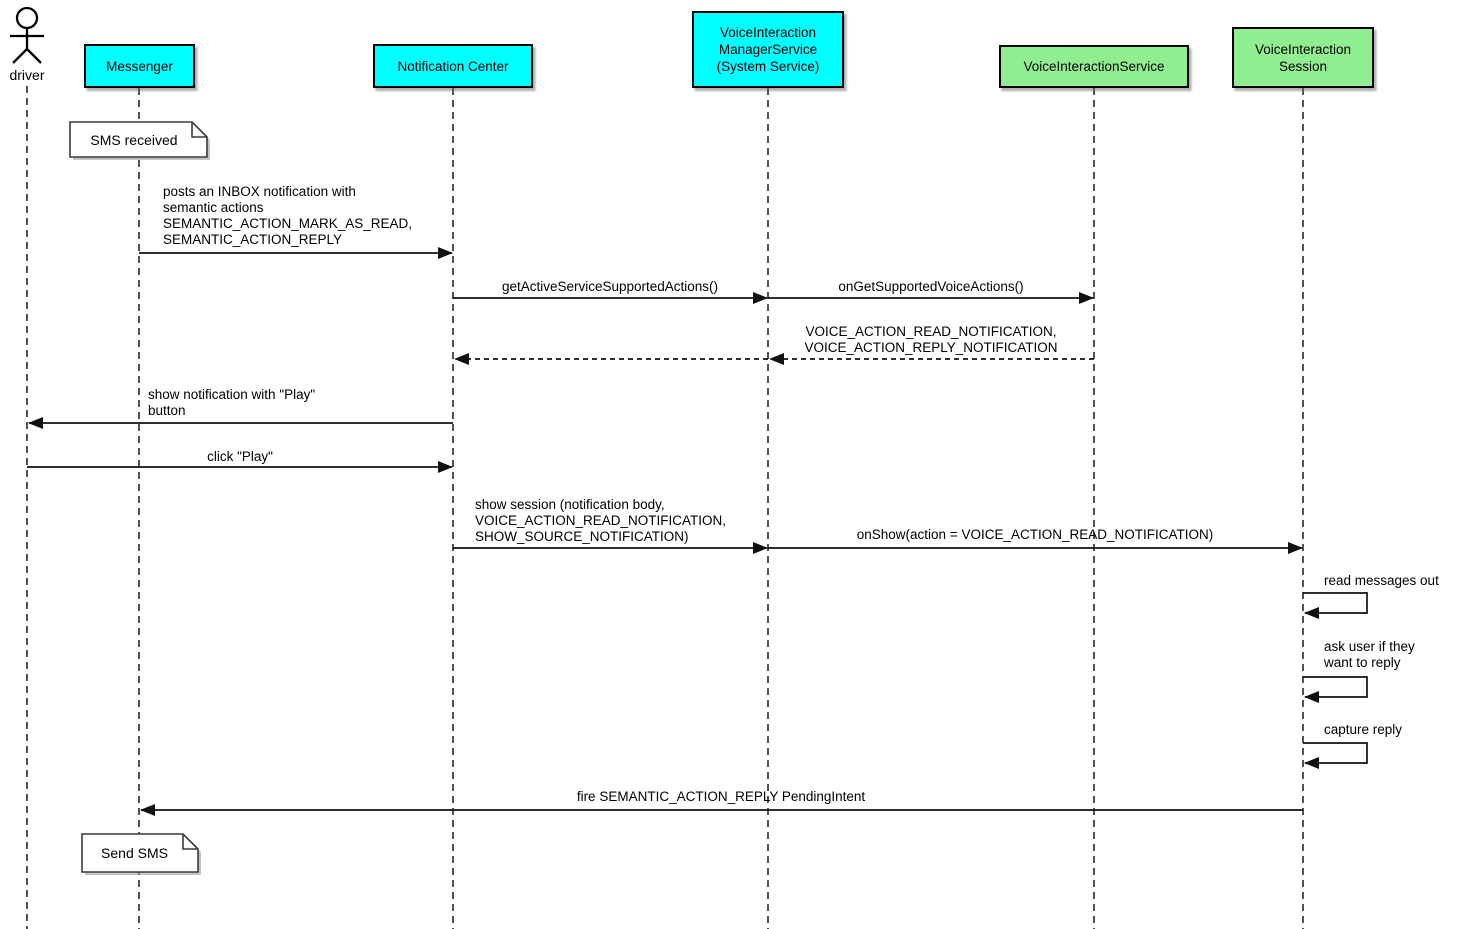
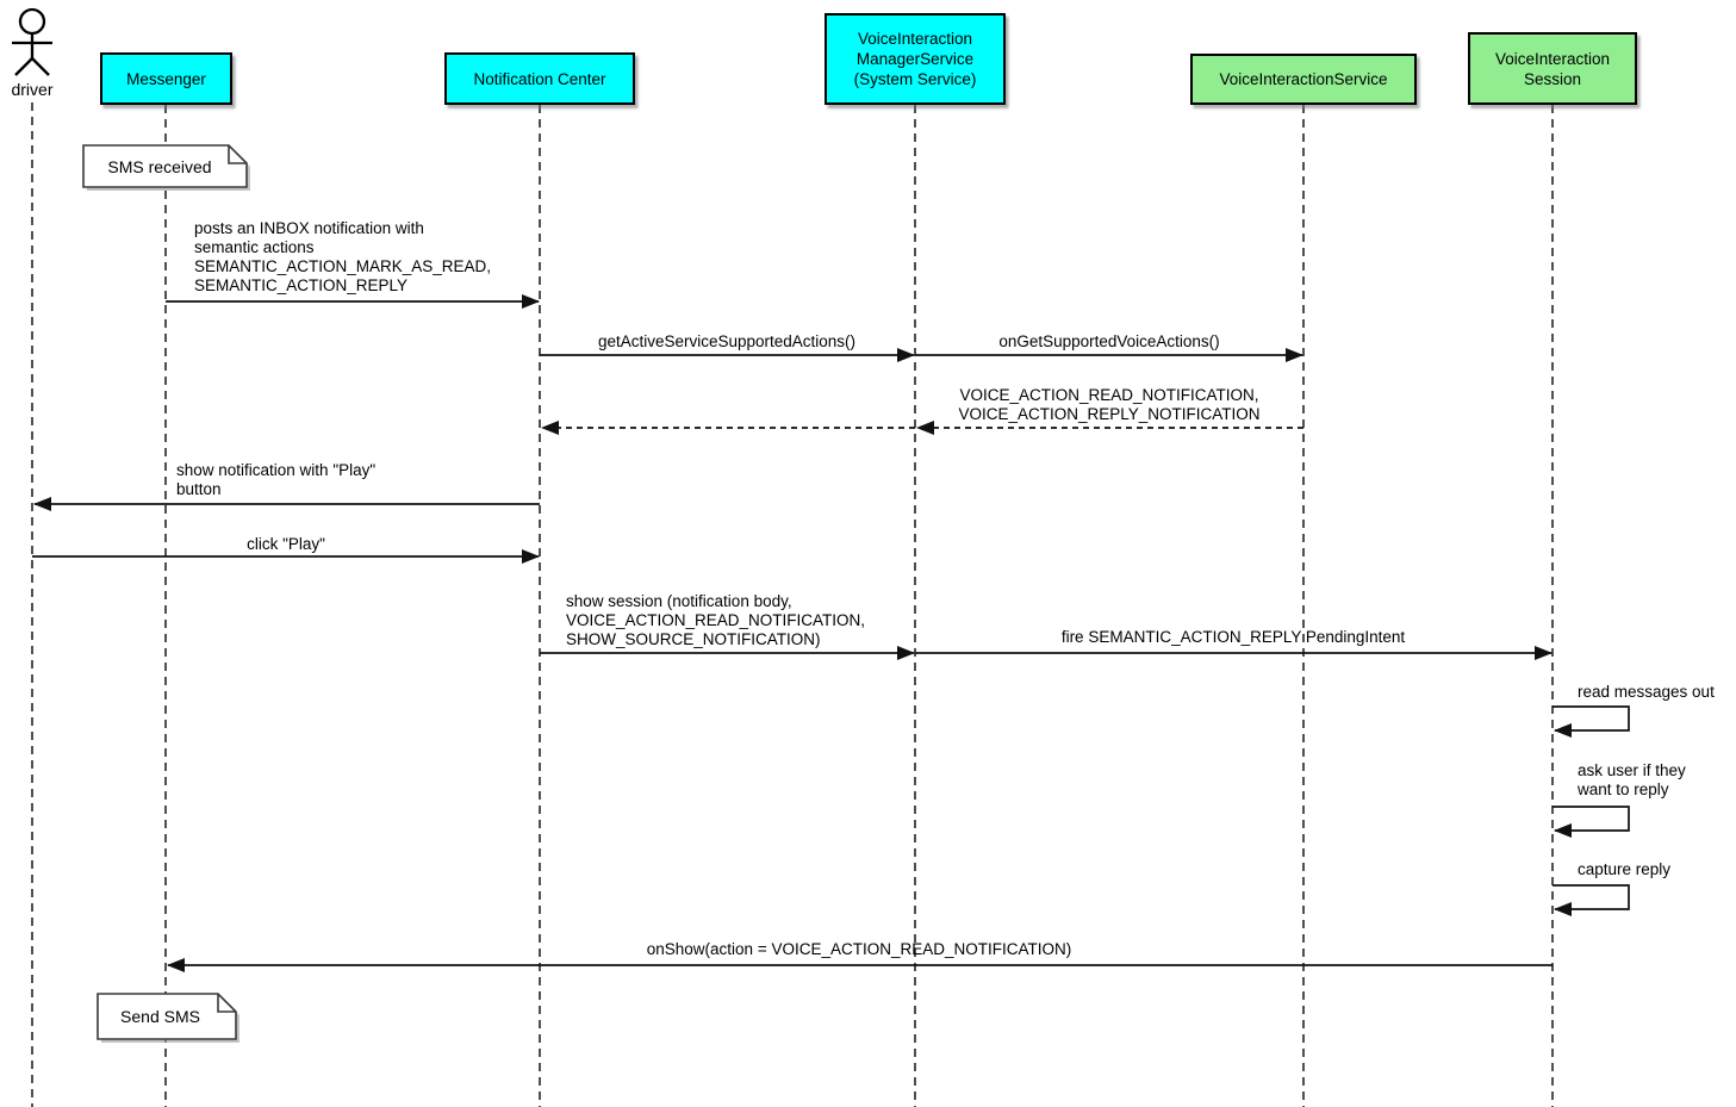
  driver
  Messenger
  Notification Center
  VoiceInteraction
  ManagerService
  (System Service)
  VoiceInteractionService
  VoiceInteraction
  Session
  SMS received
  Send SMS
  posts an INBOX notification with
  semantic actions
  SEMANTIC_ACTION_MARK_AS_READ,
  SEMANTIC_ACTION_REPLY
  getActiveServiceSupportedActions()
  onGetSupportedVoiceActions()
  VOICE_ACTION_READ_NOTIFICATION,
  VOICE_ACTION_REPLY_NOTIFICATION
  show notification with "Play"
  button
  click "Play"
  show session (notification body,
  VOICE_ACTION_READ_NOTIFICATION,
  SHOW_SOURCE_NOTIFICATION)
- onShow(action = VOICE_ACTION_READ_NOTIFICATION)
+ fire SEMANTIC_ACTION_REPLY PendingIntent
  read messages out
  ask user if they
  want to reply
  capture reply
- fire SEMANTIC_ACTION_REPLY PendingIntent
+ onShow(action = VOICE_ACTION_READ_NOTIFICATION)
